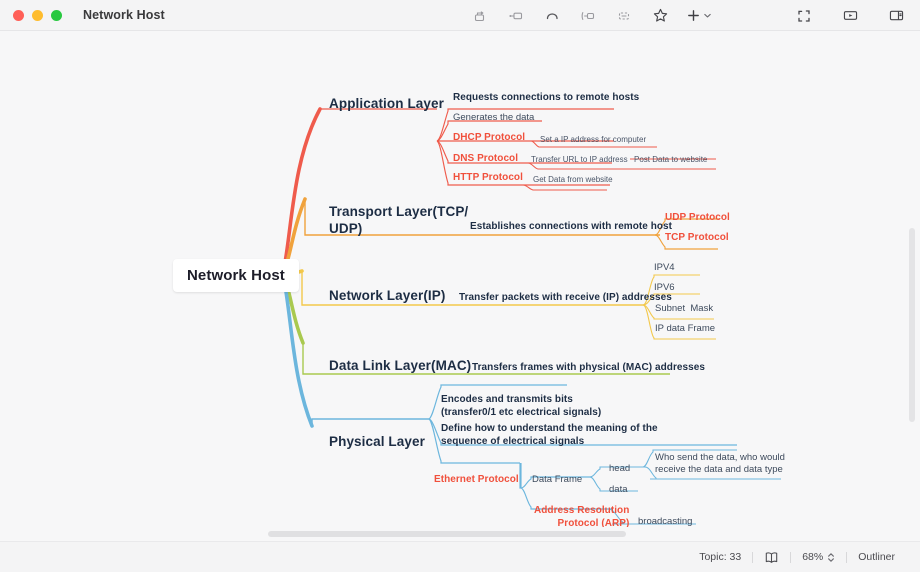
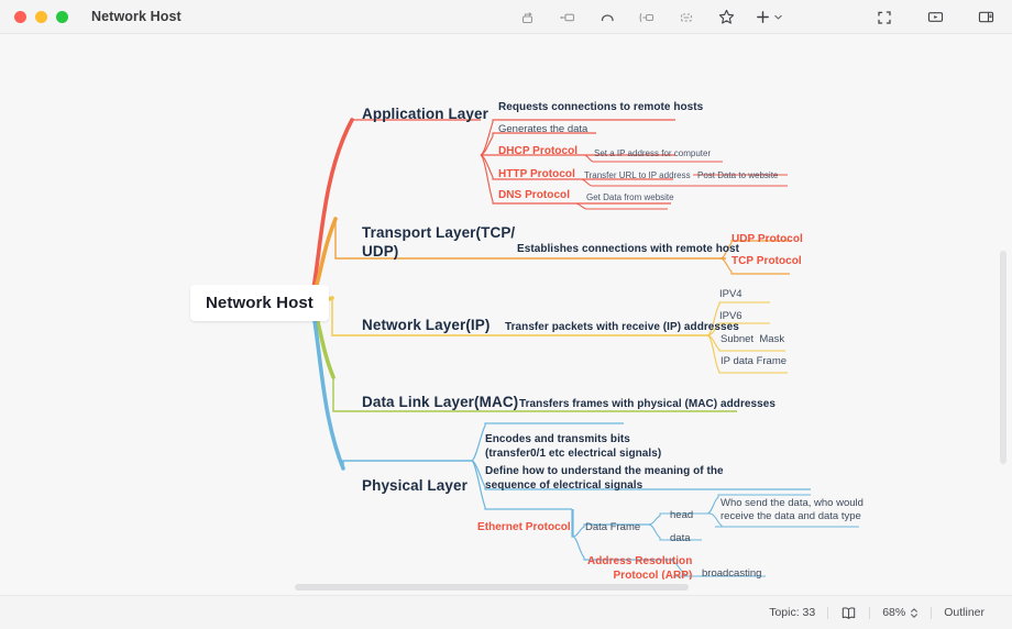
  Network Host
  Network Host
  Application Layer
  Requests connections to remote hosts
  Generates the data
  DHCP Protocol
  Set a IP address for computer
- DNS Protocol
+ HTTP Protocol
  Transfer URL to IP address
  Post Data to website
- HTTP Protocol
+ DNS Protocol
  Get Data from website
  Transport Layer(TCP/
  UDP)
  Establishes connections with remote host
  UDP Protocol
  TCP Protocol
  Network Layer(IP)
  Transfer packets with receive (IP) addresses
  IPV4
  IPV6
  Subnet Mask
  IP data Frame
  Data Link Layer(MAC)
  Transfers frames with physical (MAC) addresses
  Physical Layer
  Encodes and transmits bits
  (transfer0/1 etc electrical signals)
  Define how to understand the meaning of the
  sequence of electrical signals
  Ethernet Protocol
  Data Frame
  head
  Who send the data, who would
  receive the data and data type
  data
  Address Resolution
  Protocol (ARP)
  broadcasting
  Topic: 33
  68%
  Outliner
